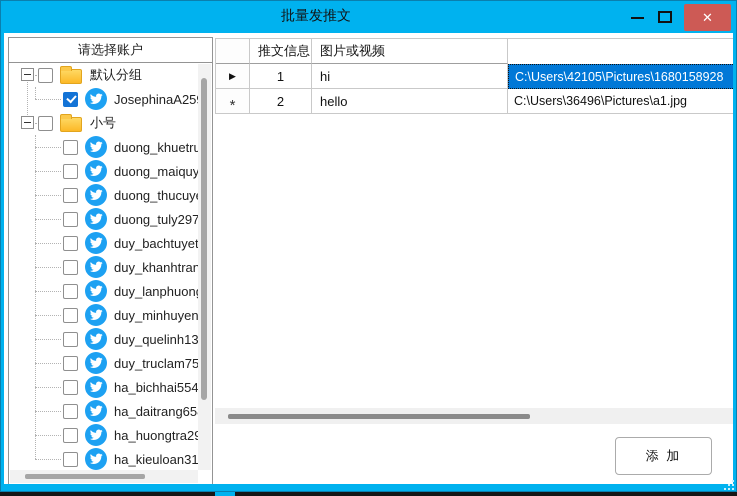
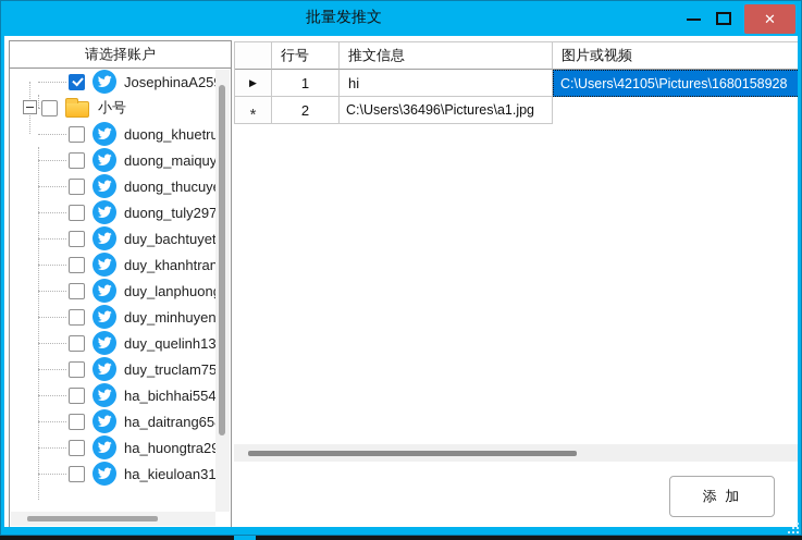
  批量发推文
  ✕
  请选择账户
- 默认分组
  JosephinaA25
  小号
  duong_khuetr
  duong_maiquy
  duong_thucuy
  duong_tuly297
  duy_bachtuyet
  duy_khanhtran
  duy_lanphuon
  duy_minhuyen
  duy_quelinh13
  duy_truclam75
  ha_bichhai554
  ha_daitrang65
  ha_huongtra2
  ha_kieuloan31
+ 行号
  推文信息
  图片或视频
  ▶
  1
  hi
  C:\Users\42105\Pictures\1680158928
  *
  2
- hello
  C:\Users\36496\Pictures\a1.jpg
  添 加
